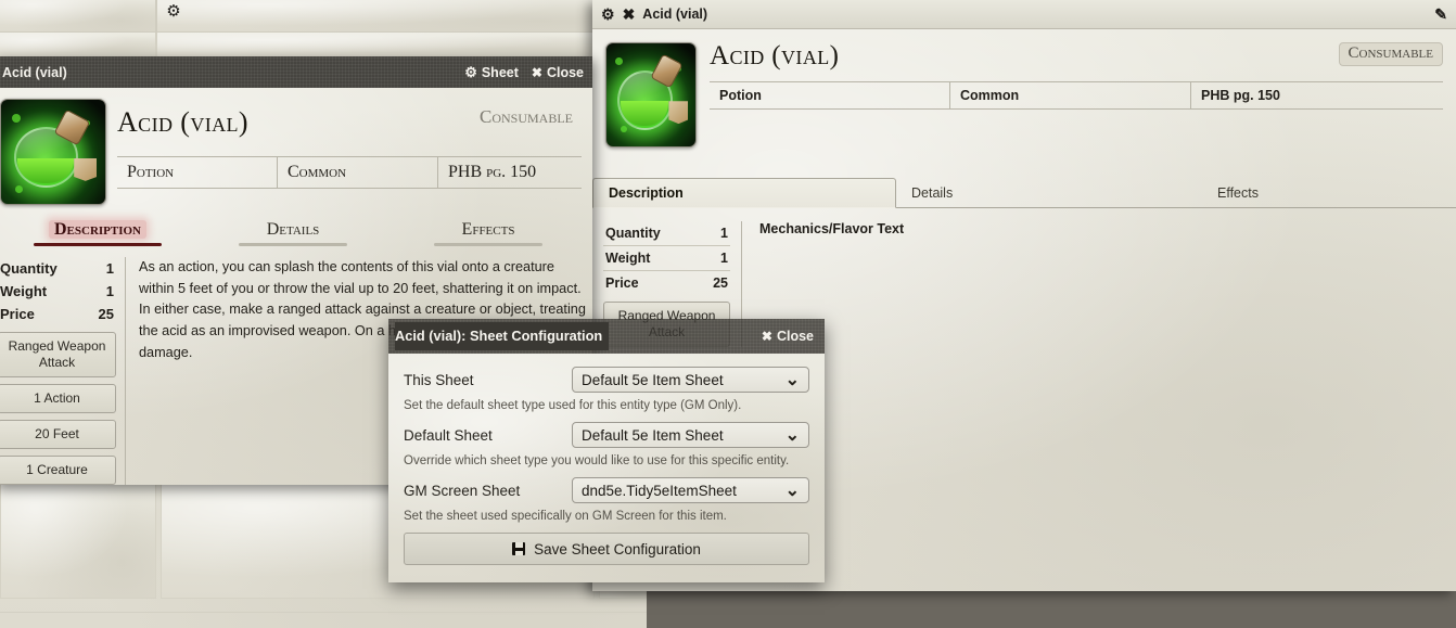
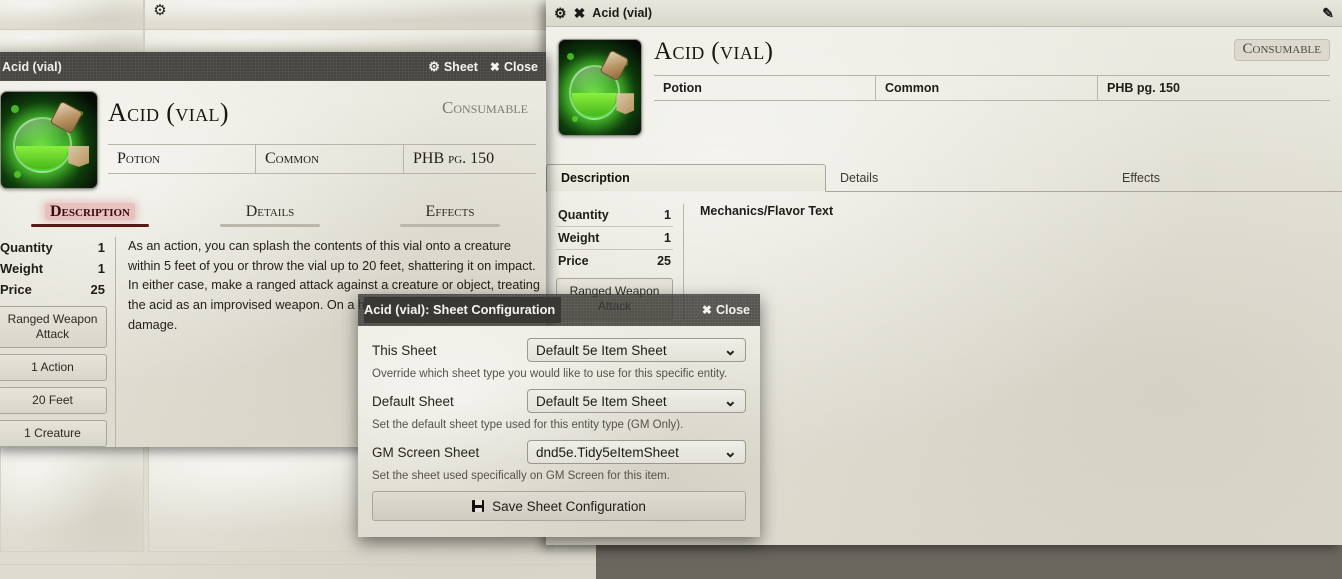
  ⚙
  ⚙
  ✖︎
  Acid (vial)
  ✎︎
  Acid (vial)
  Consumable
  Potion
  Common
  PHB pg. 150
  Description
  Details
  Effects
  Quantity
  1
  Weight
  1
  Price
  25
  Mechanics/Flavor Text
  Acid (vial)
  ⚙
  Sheet
  ✖
  Close
  Acid (vial)
  Consumable
  Potion
  Common
  PHB pg. 150
  Description
  Details
  Effects
  Quantity
  1
  Weight
  1
  Price
  25
  Ranged Weapon Attack
  1 Action
  20 Feet
  1 Creature
  As an action, you can splash the contents of this vial onto a creature within 5 feet of you or throw the vial up to 20 feet, shattering it on impact. In either case, make a ranged attack against a creature or object, treating the acid as an improvised weapon. On a damage.
  Acid (vial): Sheet Configuration
  ✖
  Close
  This Sheet
  Default 5e Item Sheet
  ⌄
- Set the default sheet type used for this entity type (GM Only).
+ Override which sheet type you would like to use for this specific entity.
  Default Sheet
  Default 5e Item Sheet
  ⌄
- Override which sheet type you would like to use for this specific entity.
+ Set the default sheet type used for this entity type (GM Only).
  GM Screen Sheet
  dnd5e.Tidy5eItemSheet
  ⌄
  Set the sheet used specifically on GM Screen for this item.
  Save Sheet Configuration
